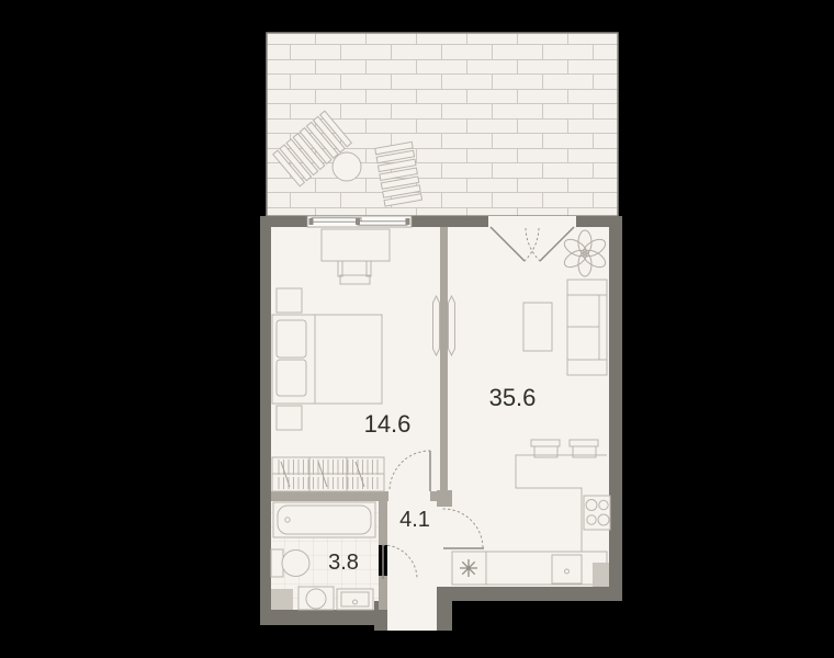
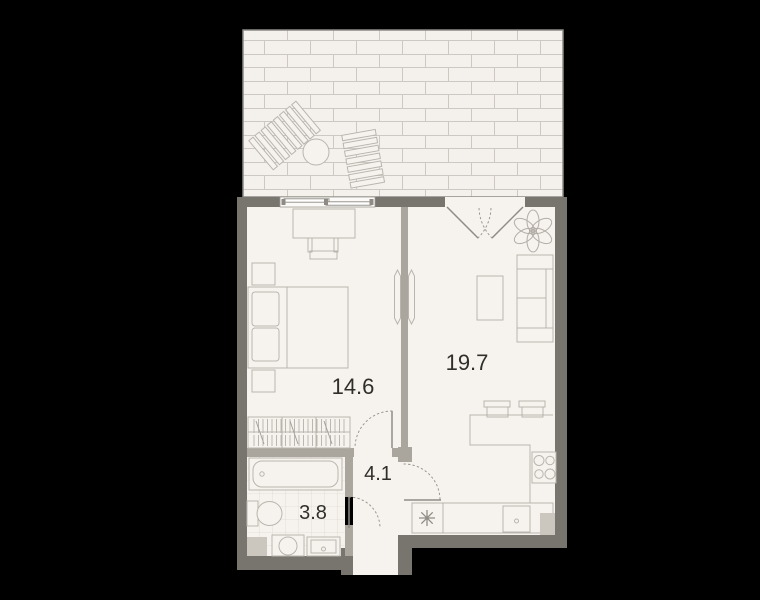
  14.6
  3.8
  4.1
- 35.6
+ 19.7
